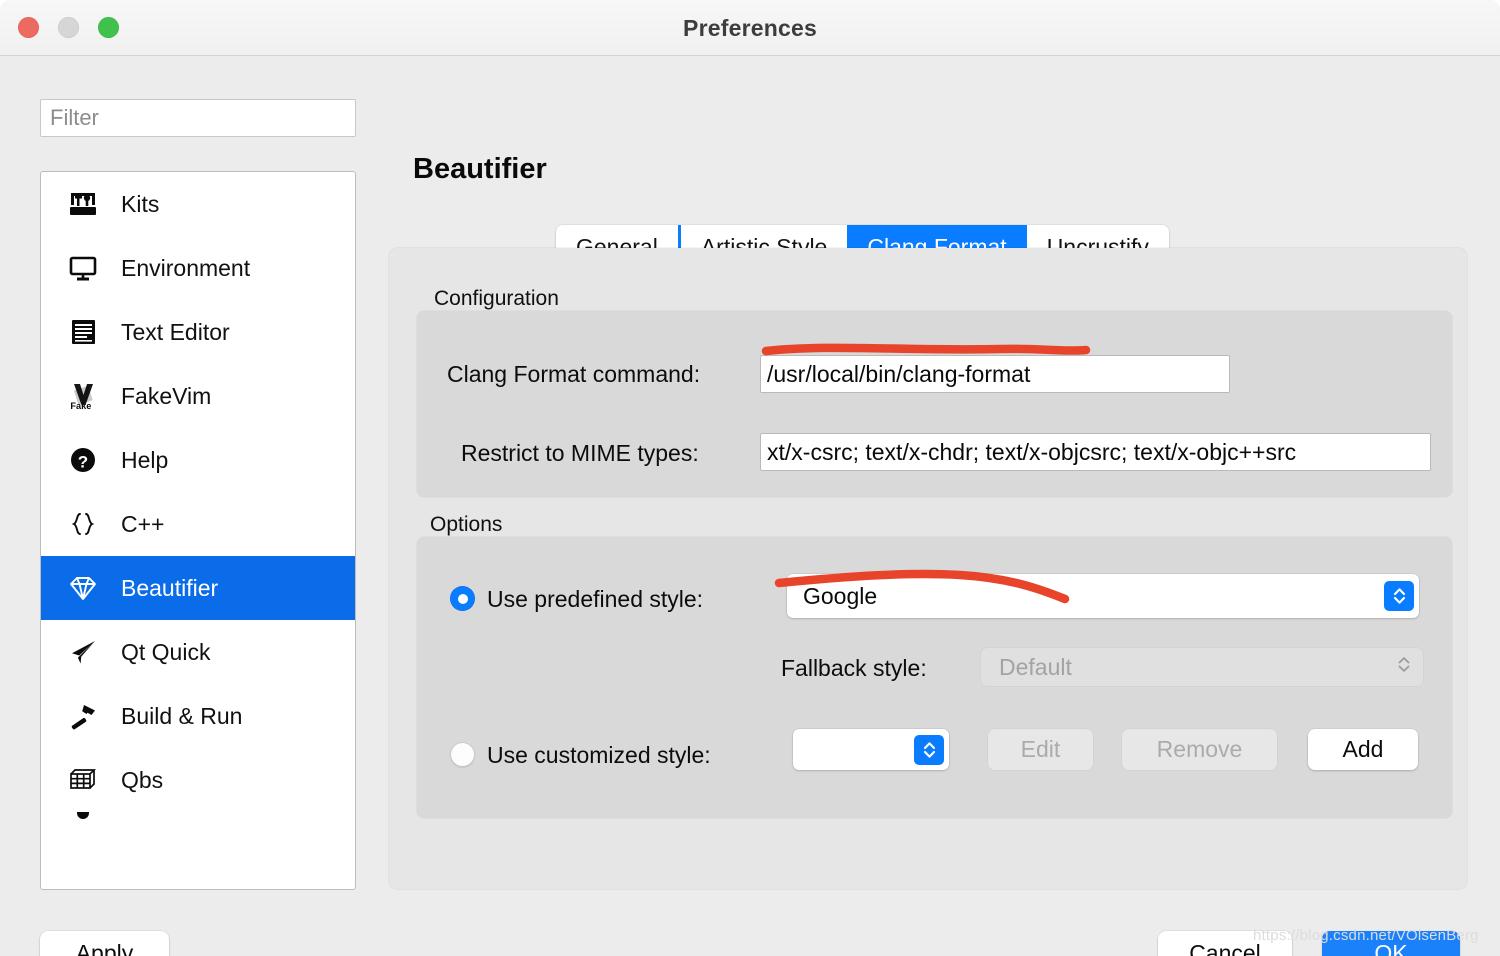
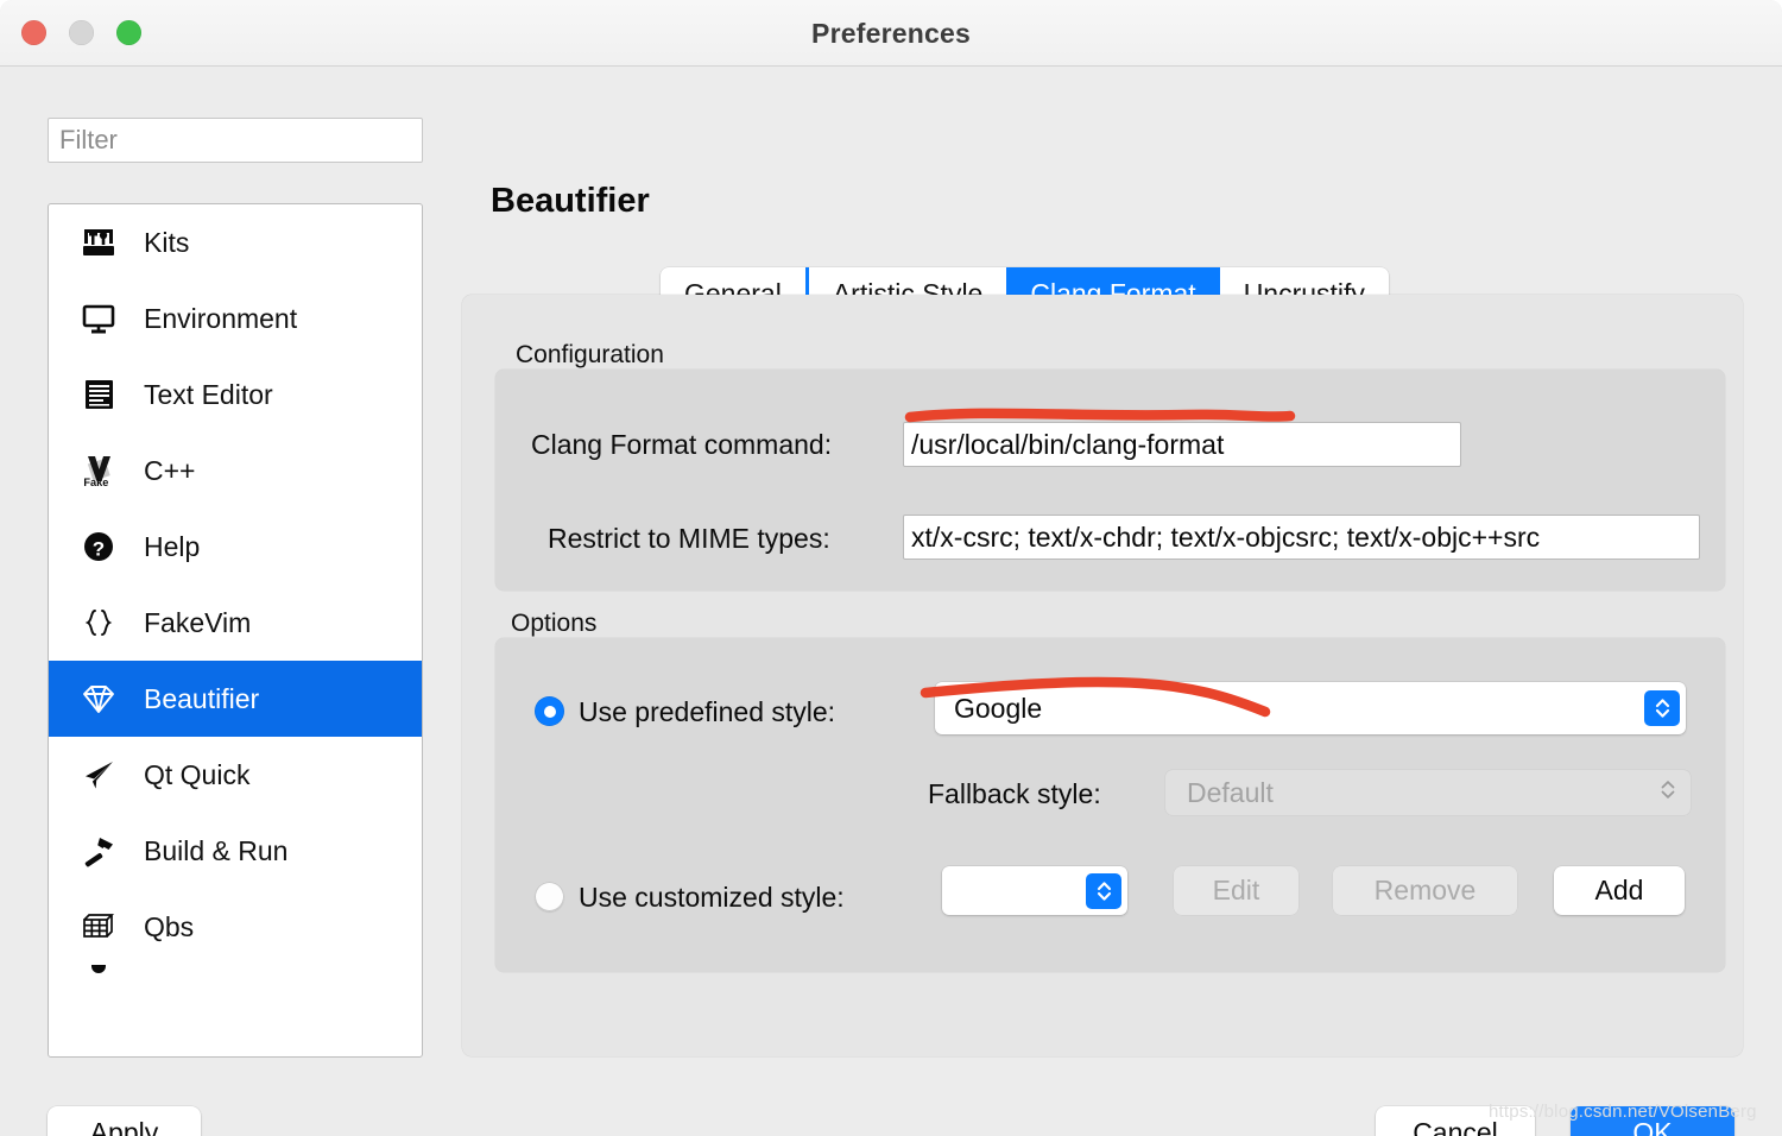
  Preferences
  Filter
  Kits
  Environment
  Text Editor
  Fake
- FakeVim
+ C++
  ?
  Help
- C++
+ FakeVim
  Beautifier
  Qt Quick
  Build & Run
  Qbs
  Beautifier
  General
  Artistic Style
  Clang Format
  Uncrustify
  Configuration
  Clang Format command:
  /usr/local/bin/clang-format
  Restrict to MIME types:
  xt/x-csrc; text/x-chdr; text/x-objcsrc; text/x-objc++src
  Options
  Use predefined style:
  Google
  Fallback style:
  Default
  Use customized style:
  Edit
  Remove
  Add
  Apply
  Cancel
  OK
  https://blog.csdn.net/VOlsenBerg
